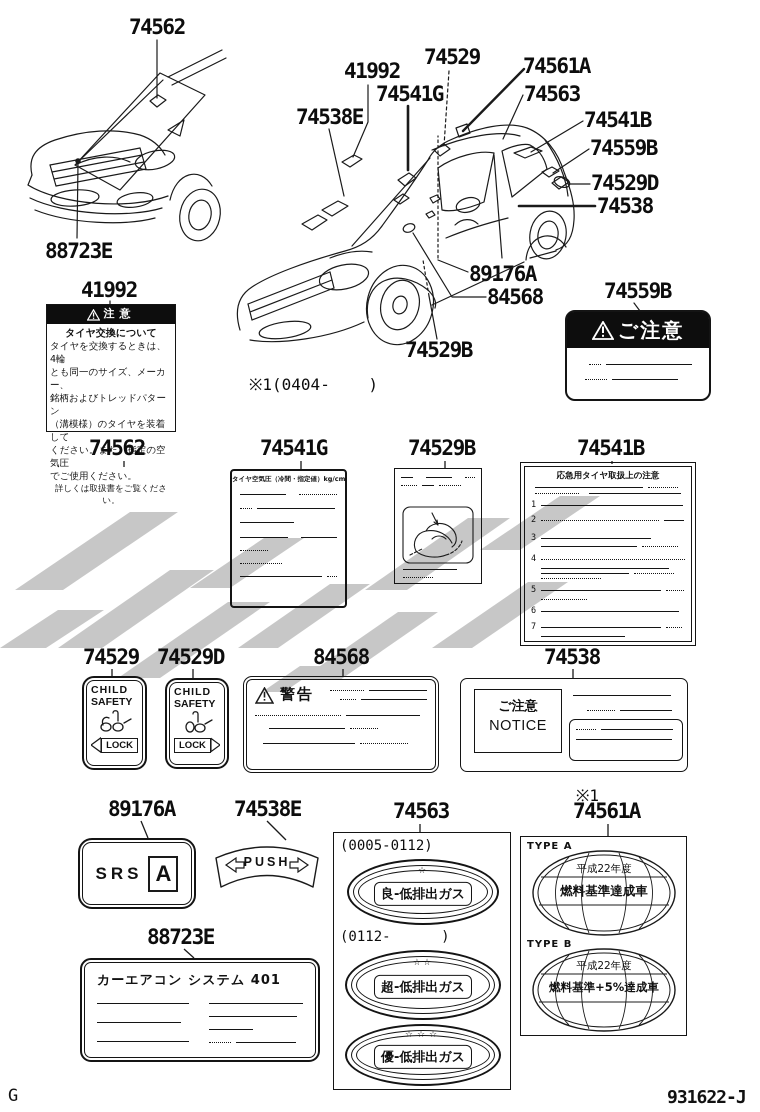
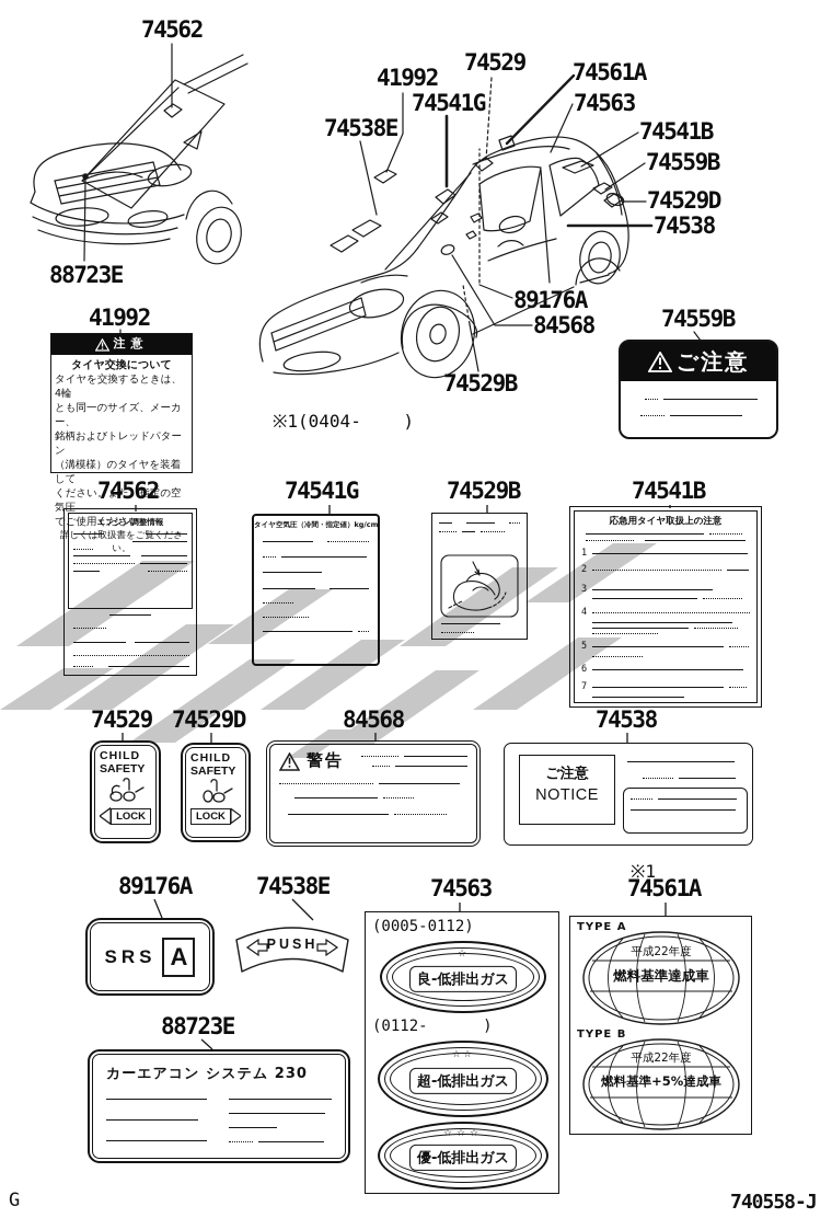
  74562
  88723E
  41992
  74529
  74561A
  74563
  74541G
  74538E
  74541B
  74559B
  74529D
  74538
  89176A
  84568
  74529B
  ※1(0404- )
  41992
  74559B
  74562
  74541G
  74529B
  74541B
  74529
  74529D
  84568
  74538
  89176A
  74538E
  74563
  ※1
  74561A
  88723E
  注意
  タイヤ交換について
  タイヤを交換するときは、4輪
  とも同一のサイズ、メーカー、
  銘柄およびトレッドパターン
  （溝模様）のタイヤを装着して
  ください。また、指定の空気圧
  でご使用ください。
  詳しくは取扱書をご覧ください。
  ご注意
+ エンジン調整情報
  タイヤ空気圧（冷間・指定値）kg/cm
  応急用タイヤ取扱上の注意
  1
  2
  3
  4
  5
  6
  7
  CHILD
  SAFETY
  LOCK
  CHILD
  SAFETY
  LOCK
  警告
  ご注意
  NOTICE
  SRS
  A
  PUSH
  (0005-0112)
  ☆
  良-低排出ガス
  (0112- )
  ☆☆
  超-低排出ガス
  ☆☆☆
  優-低排出ガス
  TYPE A
  平成22年度
  燃料基準達成車
  TYPE B
  平成22年度
  燃料基準+5%達成車
- カーエアコン システム 401
+ カーエアコン システム 230
  G
- 931622-J
+ 740558-J
